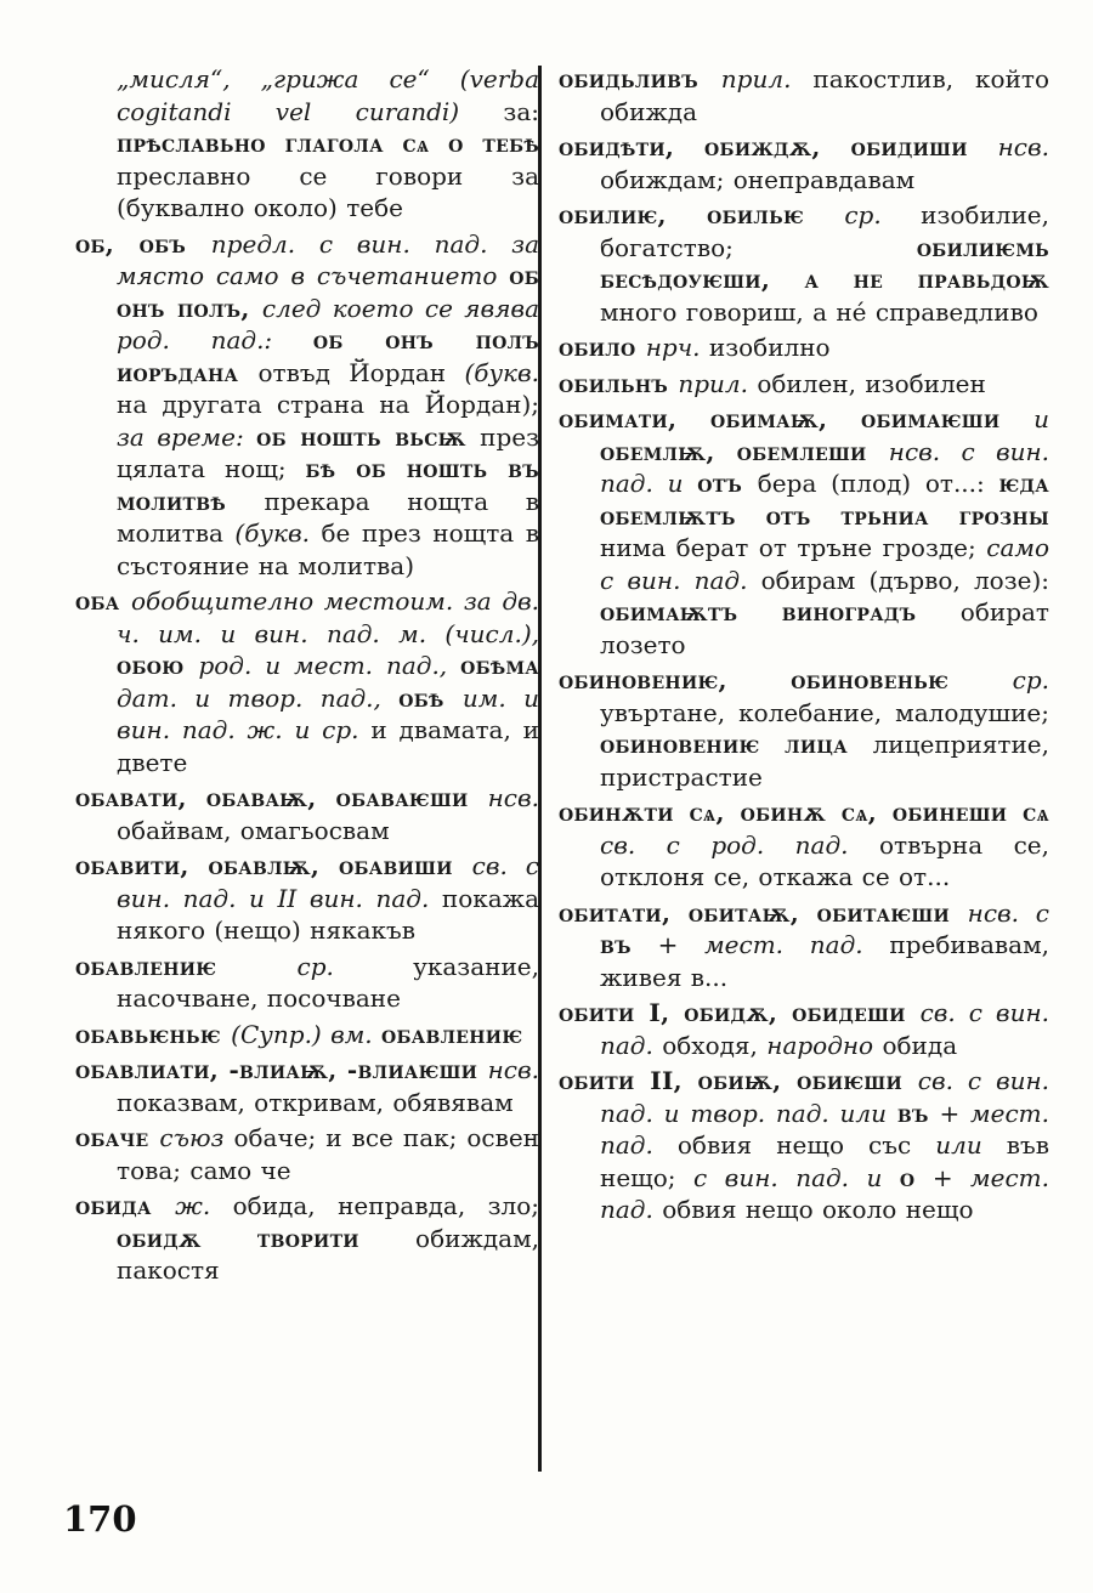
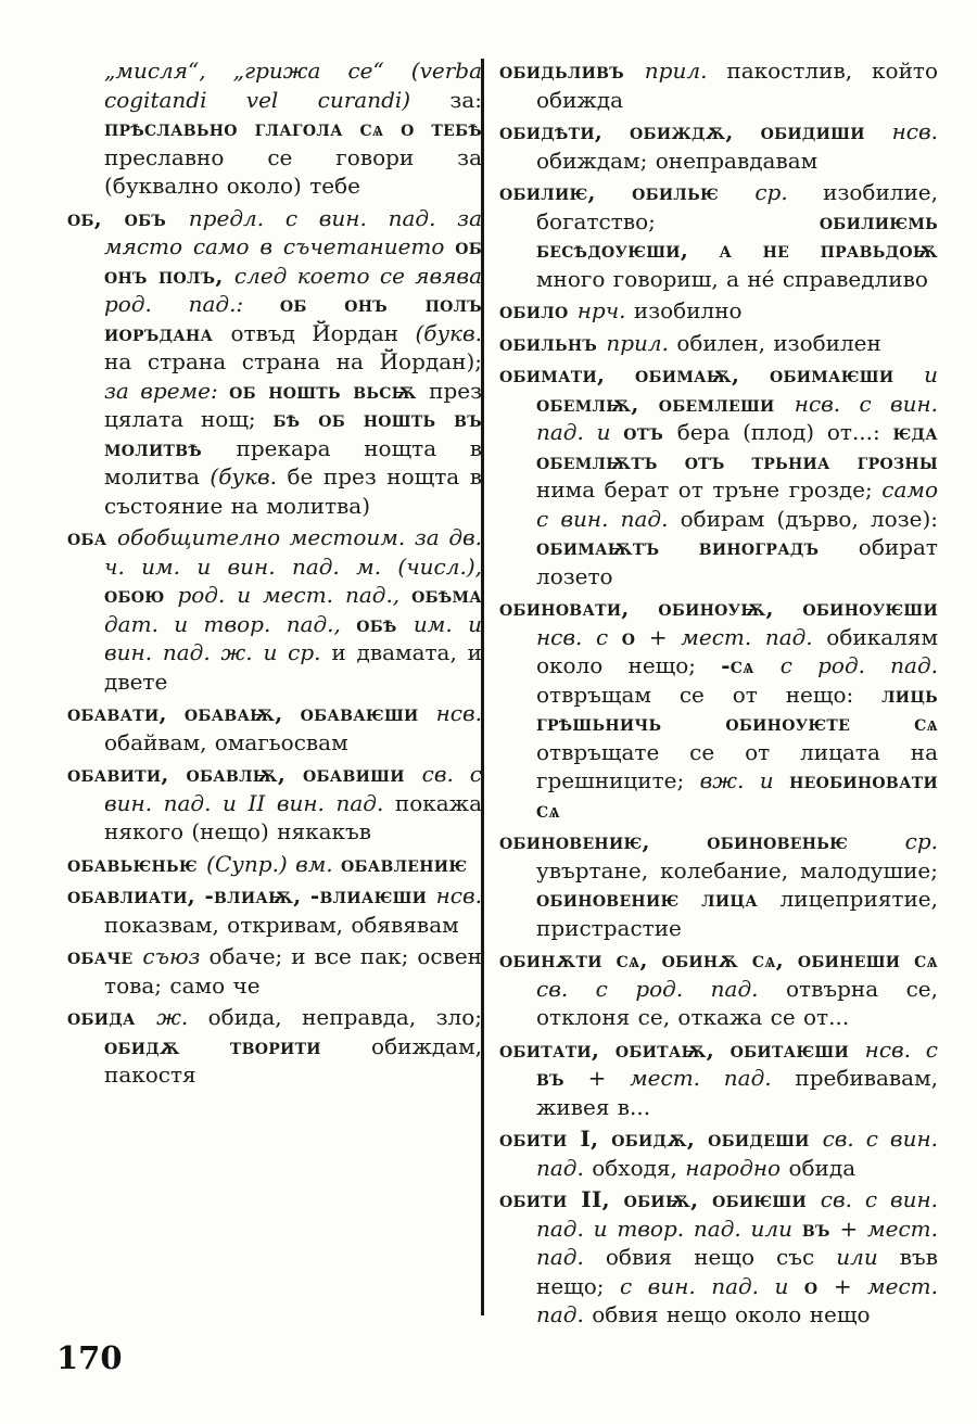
  „мисля“, „грижа се“ (verba cogitandi vel curandi) за: прѣславьно глагола сѧ о тебѣ преславно се говори за (буквално около) тебе
- об, объ предл. с вин. пад. за място само в съчетанието об онъ полъ, след което се явява род. пад.: об онъ полъ иоръдана отвъд Йордан (букв. на другата страна на Йордан); за време: об ношть вьсѭ през цялата нощ; бѣ об ношть въ молитвѣ прекара нощта в молитва (букв. бе през нощта в състояние на молитва)
+ об, объ предл. с вин. пад. за място само в съчетанието об онъ полъ, след което се явява род. пад.: об онъ полъ иоръдана отвъд Йордан (букв. на страна страна на Йордан); за време: об ношть вьсѭ през цялата нощ; бѣ об ношть въ молитвѣ прекара нощта в молитва (букв. бе през нощта в състояние на молитва)
  оба обобщително местоим. за дв. ч. им. и вин. пад. м. (числ.), обою род. и мест. пад., обѣма дат. и твор. пад., обѣ им. и вин. пад. ж. и ср. и двамата, и двете
  обавати, обаваѭ, обаваѥши нсв. обайвам, омагьосвам
  обавити, обавлѭ, обавиши св. с вин. пад. и II вин. пад. покажа някого (нещо) някакъв
- обавлениѥ ср. указание, насочване, посочване
  обавьѥньѥ (Супр.) вм. обавлениѥ
  обавлиати, -влиаѭ, -влиаѥши нсв. показвам, откривам, обявявам
  обаче съюз обаче; и все пак; освен това; само че
  обида ж. обида, неправда, зло; обидѫ творити обиждам, пакостя
  обидьливъ прил. пакостлив, който обижда
  обидѣти, обиждѫ, обидиши нсв. обиждам; онеправдавам
  обилиѥ, обильѥ ср. изобилие, богатство; обилиѥмь бесѣдоуѥши, а не правьдоѭ много говориш, а не́ справедливо
  обило нрч. изобилно
  обильнъ прил. обилен, изобилен
  обимати, обимаѭ, обимаѥши и обемлѭ, обемлеши нсв. с вин. пад. и отъ бера (плод) от...: ѥда обемлѭтъ отъ трьниа грозны нима берат от тръне грозде; само с вин. пад. обирам (дърво, лозе): обимаѭтъ виноградъ обират лозето
+ обиновати, обиноуѭ, обиноуѥши нсв. с о + мест. пад. обикалям около нещо; -сѧ с род. пад. отвръщам се от нещо: лиць грѣшьничь обиноуѥте сѧ отвръщате се от лицата на грешниците; вж. и необиновати сѧ
  обиновениѥ, обиновеньѥ ср. увъртане, колебание, малодушие; обиновениѥ лица лицеприятие, пристрастие
  обинѫти сѧ, обинѫ сѧ, обинеши сѧ св. с род. пад. отвърна се, отклоня се, откажа се от...
  обитати, обитаѭ, обитаѥши нсв. с въ + мест. пад. пребивавам, живея в...
  обити I, обидѫ, обидеши св. с вин. пад. обходя, народно обида
  обити II, обиѭ, обиѥши св. с вин. пад. и твор. пад. или въ + мест. пад. обвия нещо със или във нещо; с вин. пад. и о + мест. пад. обвия нещо около нещо
  170
